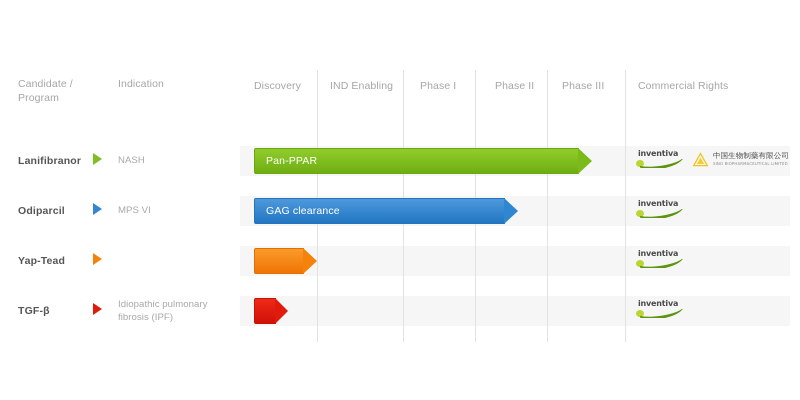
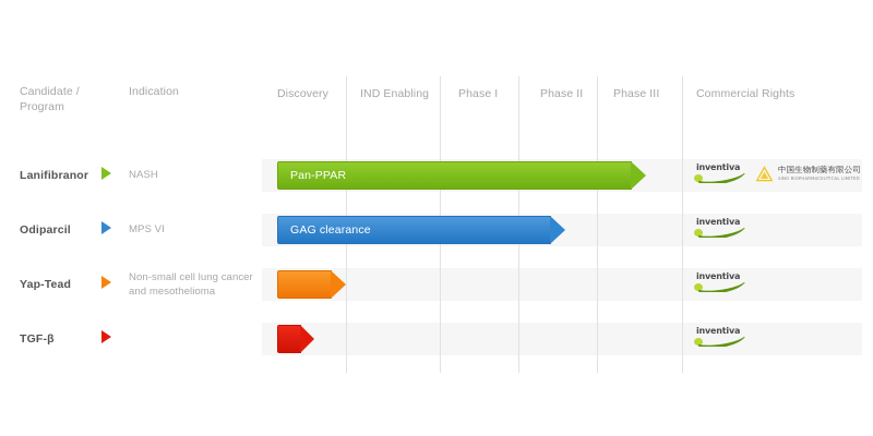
  Candidate /
  Program
  Indication
  Discovery
  IND Enabling
  Phase I
  Phase II
  Phase III
  Commercial Rights
  Lanifibranor
  NASH
  Pan-PPAR
  inventiva
  中国生物制藥有限公司
  Odiparcil
  MPS VI
  GAG clearance
  inventiva
  Yap-Tead
+ Non-small cell lung cancer and mesothelioma
  inventiva
  TGF-β
- Idiopathic pulmonary fibrosis (IPF)
  inventiva
